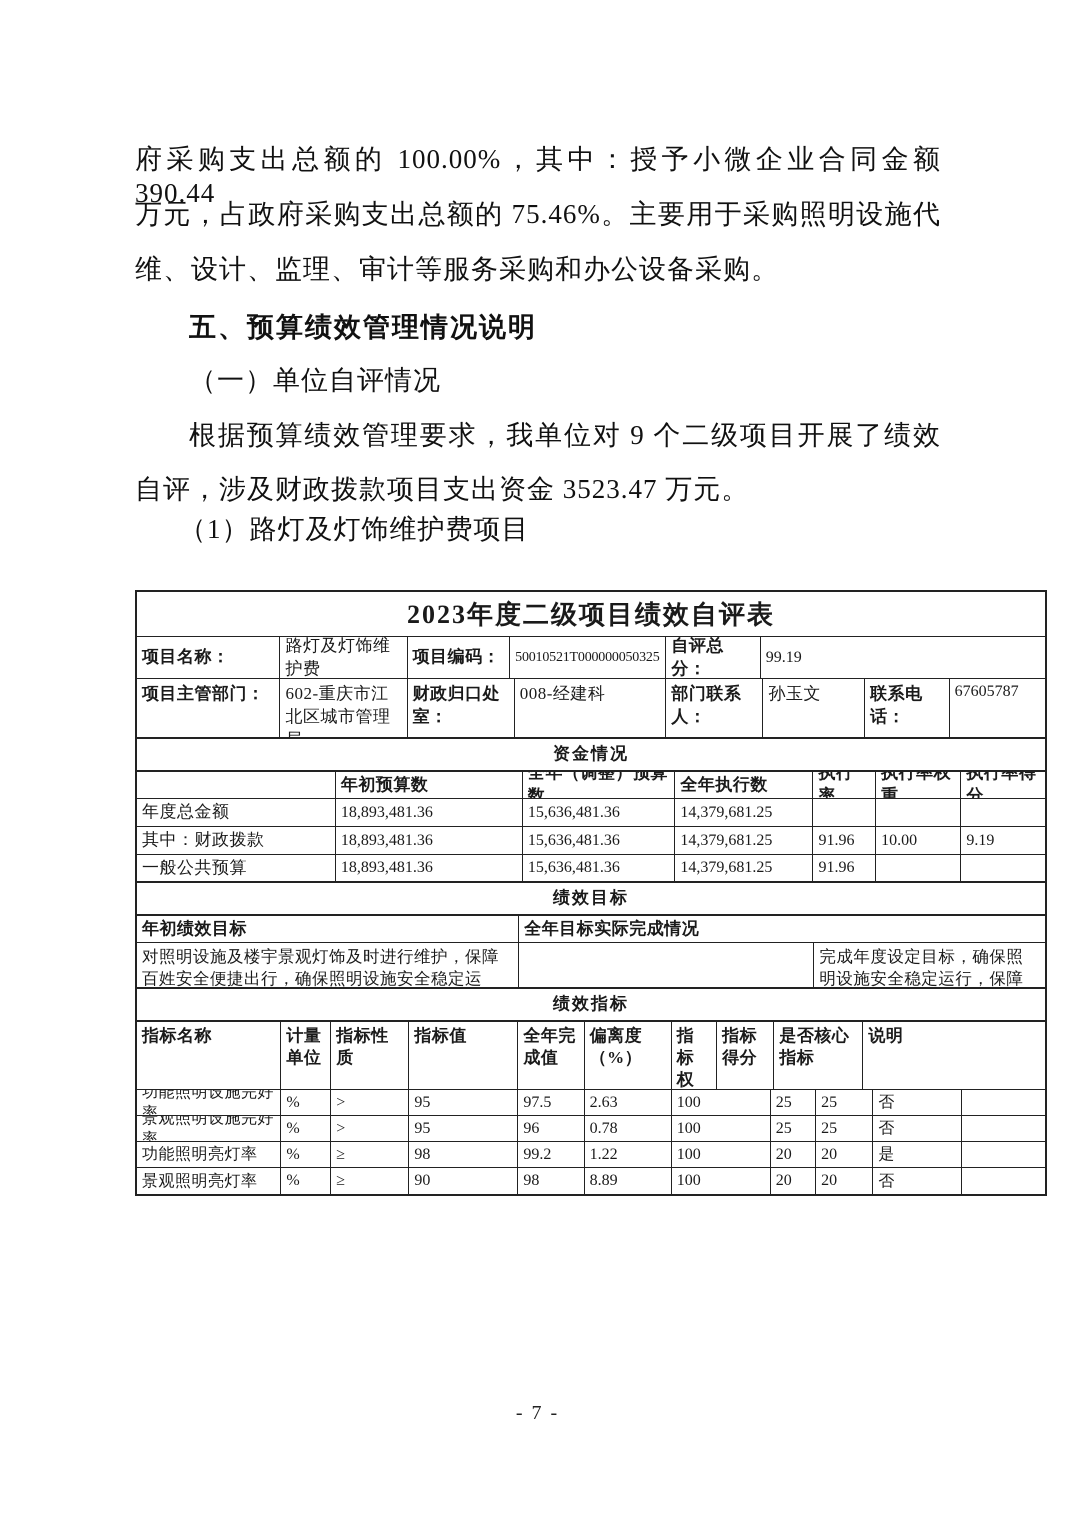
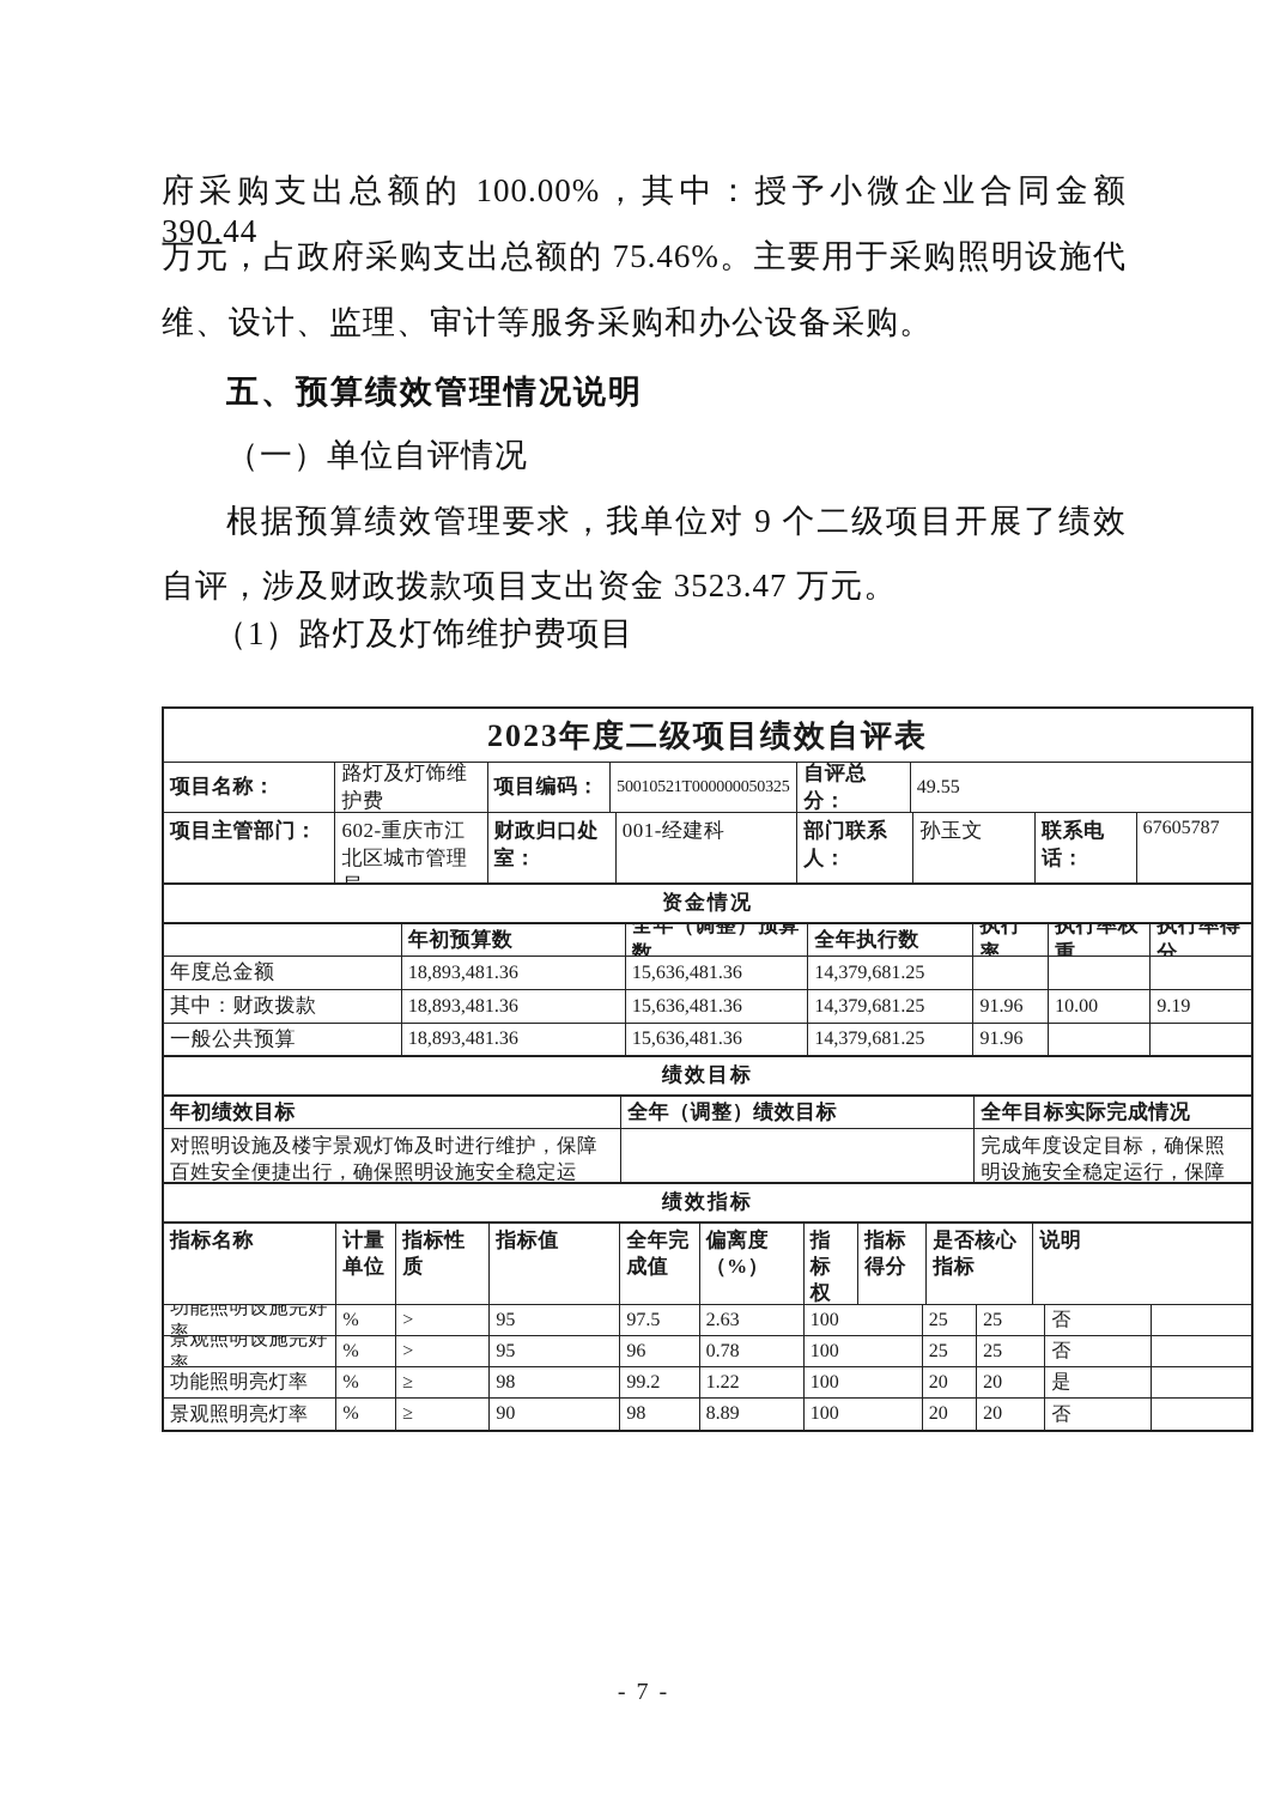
  府采购支出总额的 100.00%，其中：授予小微企业合同金额 390.44
  万元，占政府采购支出总额的 75.46%。主要用于采购照明设施代
  维、设计、监理、审计等服务采购和办公设备采购。
  五、预算绩效管理情况说明
  （一）单位自评情况
  根据预算绩效管理要求，我单位对 9 个二级项目开展了绩效
  自评，涉及财政拨款项目支出资金 3523.47 万元。
  （1）路灯及灯饰维护费项目
  2023年度二级项目绩效自评表
  项目名称：
  路灯及灯饰维护费
  项目编码：
  50010521T000000050325
  自评总分：
- 99.19
+ 49.55
  项目主管部门：
  602-重庆市江北区城市管理
  财政归口处室：
- 008-经建科
+ 001-经建科
  部门联系人：
  孙玉文
  联系电话：
  67605787
  资金情况
  年初预算数
  全年（调整）预算数
  全年执行数
  执行率
  执行率权重
  执行率得分
  年度总金额
  18,893,481.36
  15,636,481.36
  14,379,681.25
  其中：财政拨款
  18,893,481.36
  15,636,481.36
  14,379,681.25
  91.96
  10.00
  9.19
  一般公共预算
  18,893,481.36
  15,636,481.36
  14,379,681.25
  91.96
  绩效目标
  年初绩效目标
+ 全年（调整）绩效目标
  全年目标实际完成情况
  对照明设施及楼宇景观灯饰及时进行维护，保障百姓安全便捷出行，确保照明设施安全稳定运
  完成年度设定目标，确保照明设施安全稳定运行，保障
  绩效指标
  指标名称
  计量单位
  指标性质
  指标值
  全年完成值
  偏离度（%）
  指标权
  指标得分
  是否核心指标
  说明
  功能照明设施完好率
  %
  >
  95
  97.5
  2.63
  100
  25
  25
  否
  景观照明设施完好率
  %
  >
  95
  96
  0.78
  100
  25
  25
  否
  功能照明亮灯率
  %
  ≥
  98
  99.2
  1.22
  100
  20
  20
  是
  景观照明亮灯率
  %
  ≥
  90
  98
  8.89
  100
  20
  20
  否
  - 7 -
